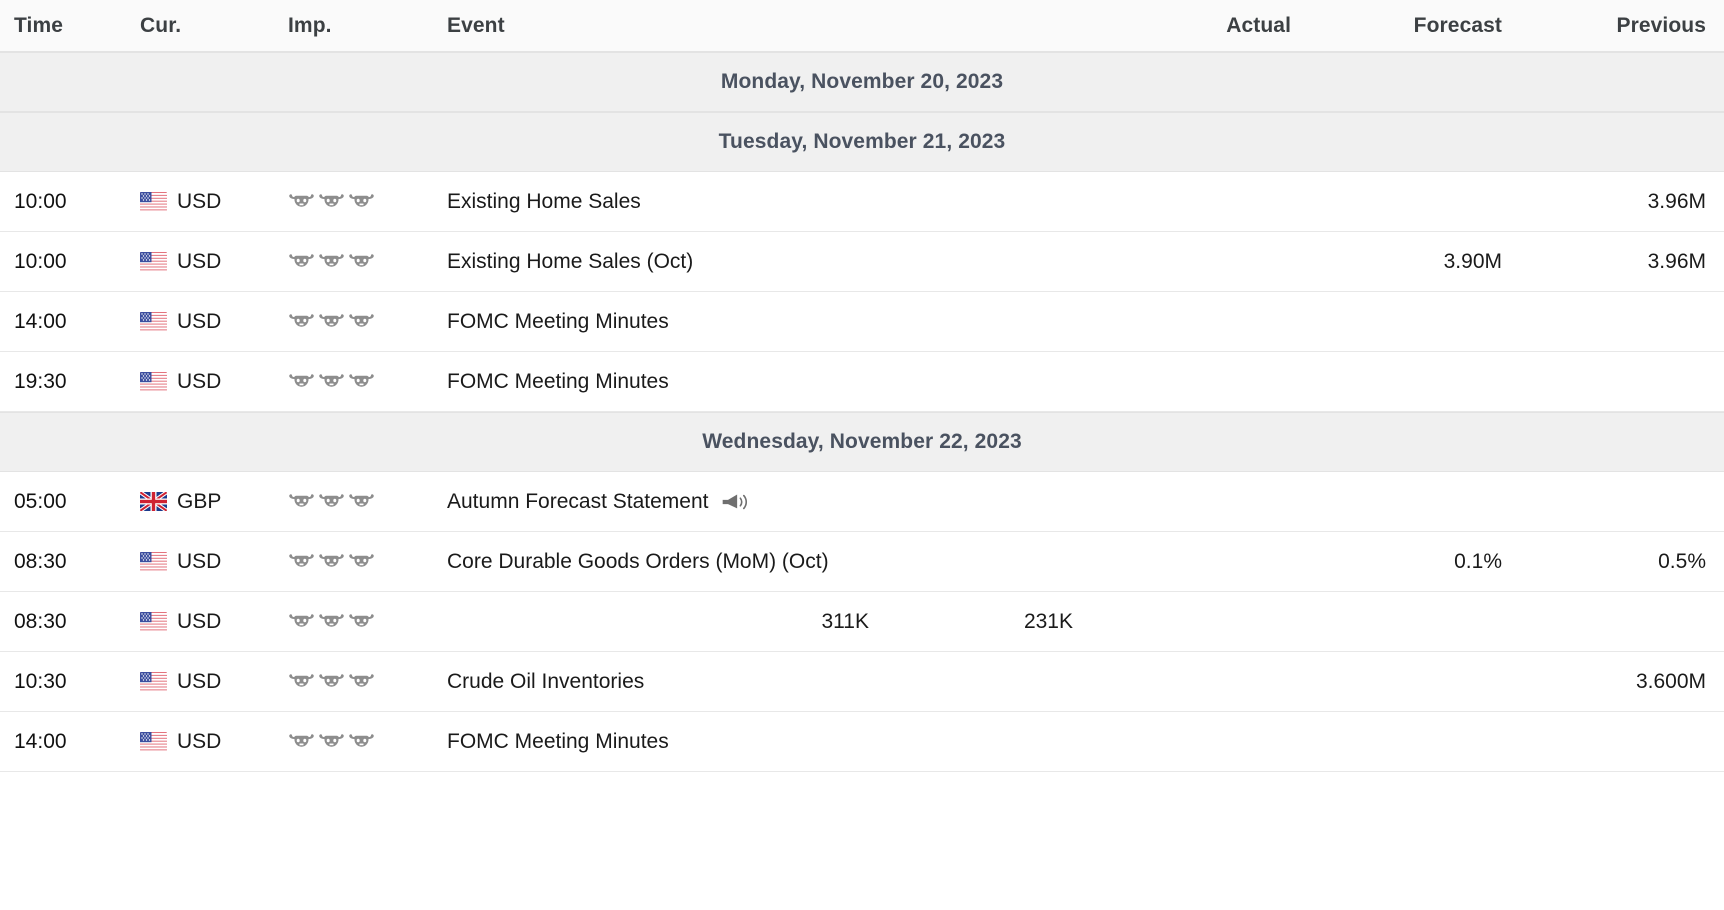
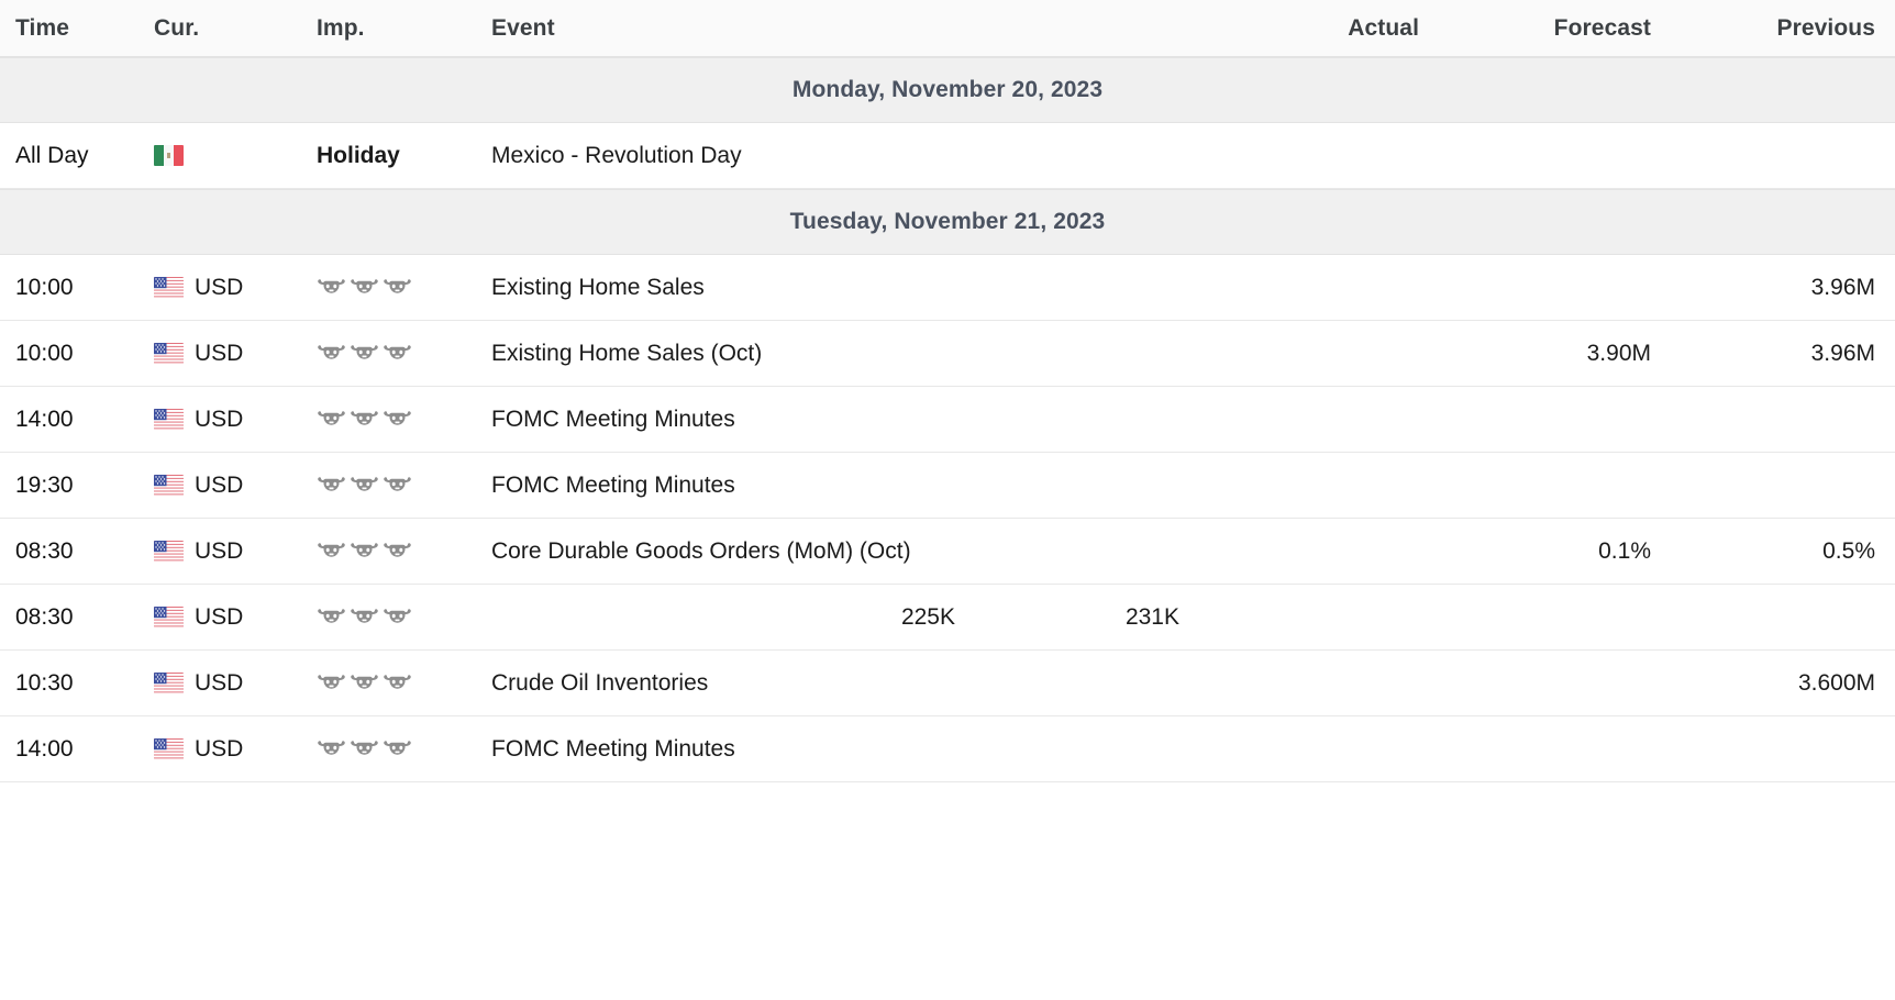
  Time
  Cur.
  Imp.
  Event
  Actual
  Forecast
  Previous
  Monday, November 20, 2023
+ All Day
+ Holiday
+ Mexico - Revolution Day
  Tuesday, November 21, 2023
  10:00
  USD
  Existing Home Sales
  3.96M
  10:00
  USD
  Existing Home Sales (Oct)
  3.90M
  3.96M
  14:00
  USD
  FOMC Meeting Minutes
  19:30
  USD
  FOMC Meeting Minutes
- Wednesday, November 22, 2023
- 05:00
- GBP
- Autumn Forecast Statement
  08:30
  USD
  Core Durable Goods Orders (MoM) (Oct)
  0.1%
  0.5%
  08:30
  USD
- 311K
+ 225K
  231K
  10:30
  USD
  Crude Oil Inventories
  3.600M
  14:00
  USD
  FOMC Meeting Minutes
